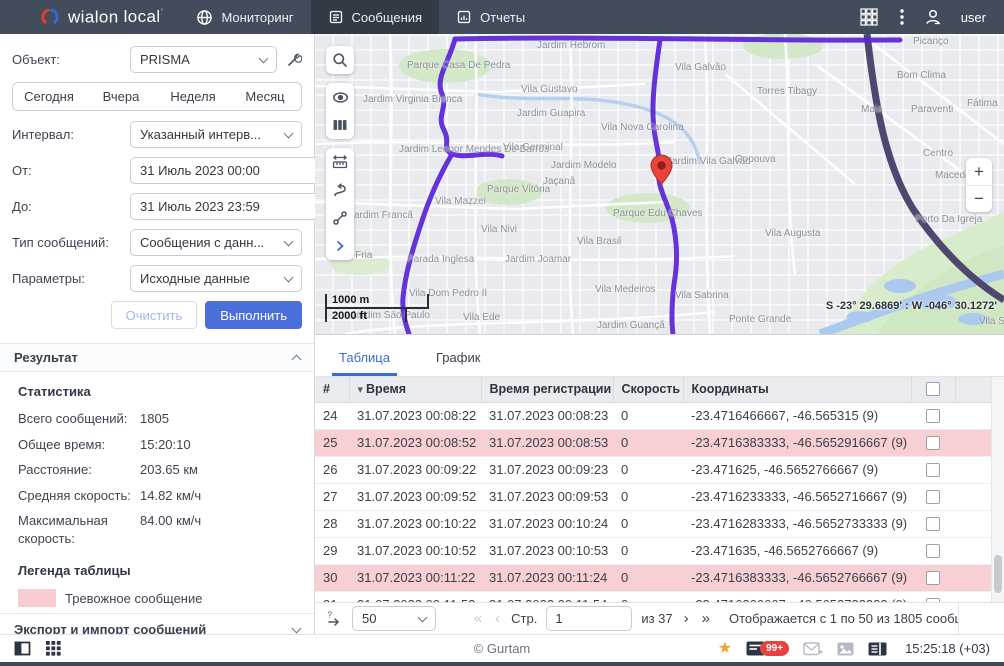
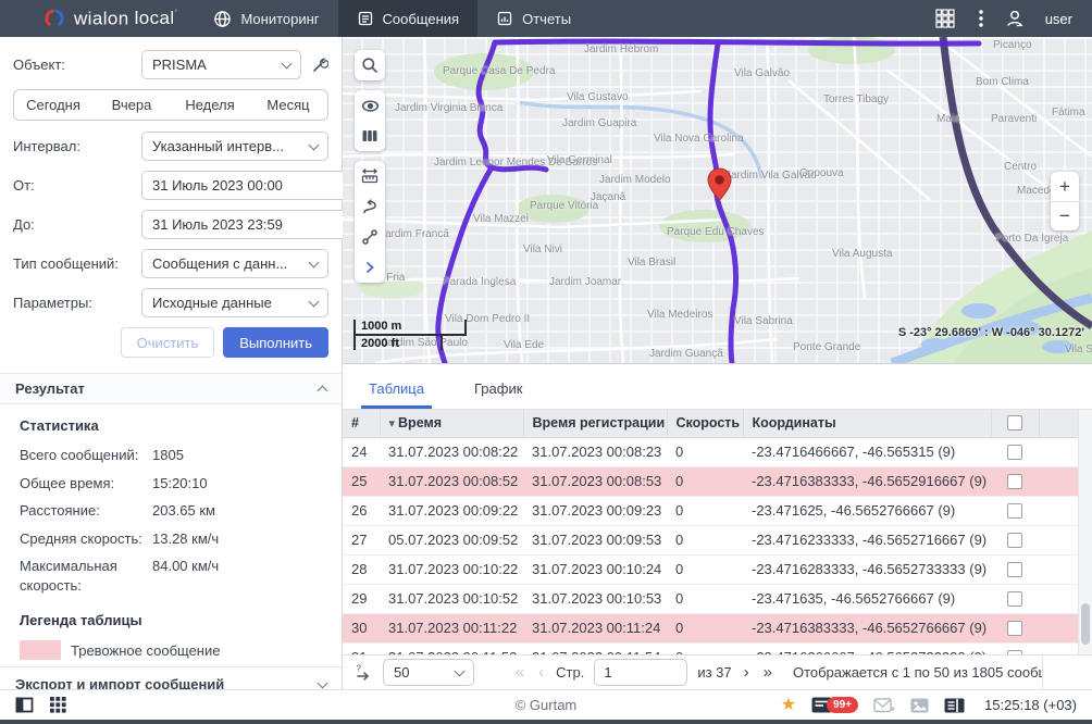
  wialon local’
  Мониторинг
  Сообщения
  Отчеты
  user
  Объект:
  PRISMA
  Сегодня
  Вчера
  Неделя
  Месяц
  Интервал:
  Указанный интерв...
  От:
  31 Июль 2023 00:00
  До:
  31 Июль 2023 23:59
  Тип сообщений:
  Сообщения с данн...
  Параметры:
  Исходные данные
  Очистить
  Выполнить
  Результат
  Статистика
  Всего сообщений:
  1805
  Общее время:
  15:20:10
  Расстояние:
  203.65 км
  Средняя скорость:
- 14.82 км/ч
+ 13.28 км/ч
  Максимальная скорость:
  84.00 км/ч
  Легенда таблицы
  Тревожное сообщение
  Экспорт и импорт сообщений
  Jardim Hebrom
  Picanço
  Parque Casa De Pedra
  Vila Galvão
  Bom Clima
  Vila Gustavo
  Torres Tibagy
  Jardim Virginia Bianca
  Fátima
  Maia
  Paraventi
  Jardim Guapira
  Vila Nova Carolina
  Centro
  Jardim Leonor Mendes De Barros
  Vila Germinal
  Gopouva
  Jardim Modelo
  ardim Vila Galvão
  Maced
  Jaçanã
  Parque Vitória
  Vila Mazzei
  ardim Francã
  Parque Edu Chaves
  Porto Da Igreja
  Vila Nivi
  Vila Augusta
  Vila Brasil
  Parada Inglesa
  Jardim Joamar
  Vila Dom Pedro II
  Vila Medeiros
  Vila Sabrina
  Jardim São Paulo
  Vila Ede
  Jardim Guançã
  Ponte Grande
  Vila S
  +
  −
  1000 m
  2000 ft
  S -23° 29.6869' : W -046° 30.1272'
  Таблица
  График
  #	▾ Время	Время регистрации	Скорость	Координаты
  24	31.07.2023 00:08:22	31.07.2023 00:08:23	0	-23.4716466667, -46.565315 (9)
  25	31.07.2023 00:08:52	31.07.2023 00:08:53	0	-23.4716383333, -46.5652916667 (9)
  26	31.07.2023 00:09:22	31.07.2023 00:09:23	0	-23.471625, -46.5652766667 (9)
- 27	31.07.2023 00:09:52	31.07.2023 00:09:53	0	-23.4716233333, -46.5652716667 (9)
+ 27	05.07.2023 00:09:52	31.07.2023 00:09:53	0	-23.4716233333, -46.5652716667 (9)
  28	31.07.2023 00:10:22	31.07.2023 00:10:24	0	-23.4716283333, -46.5652733333 (9)
  29	31.07.2023 00:10:52	31.07.2023 00:10:53	0	-23.471635, -46.5652766667 (9)
  30	31.07.2023 00:11:22	31.07.2023 00:11:24	0	-23.4716383333, -46.5652766667 (9)
  ?
  50
  «
  ‹
  Стр.
  1
  из 37
  ›
  »
  Отображается с 1 по 50 из 1805 сооб
  © Gurtam
  ★
  99+
  15:25:18 (+03)
